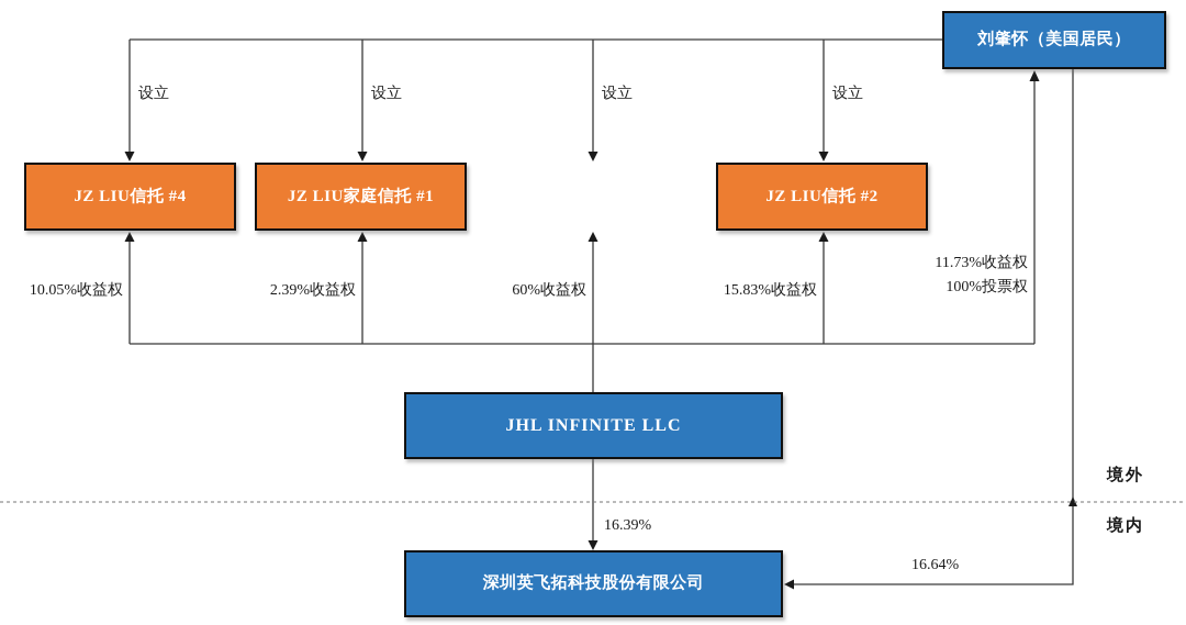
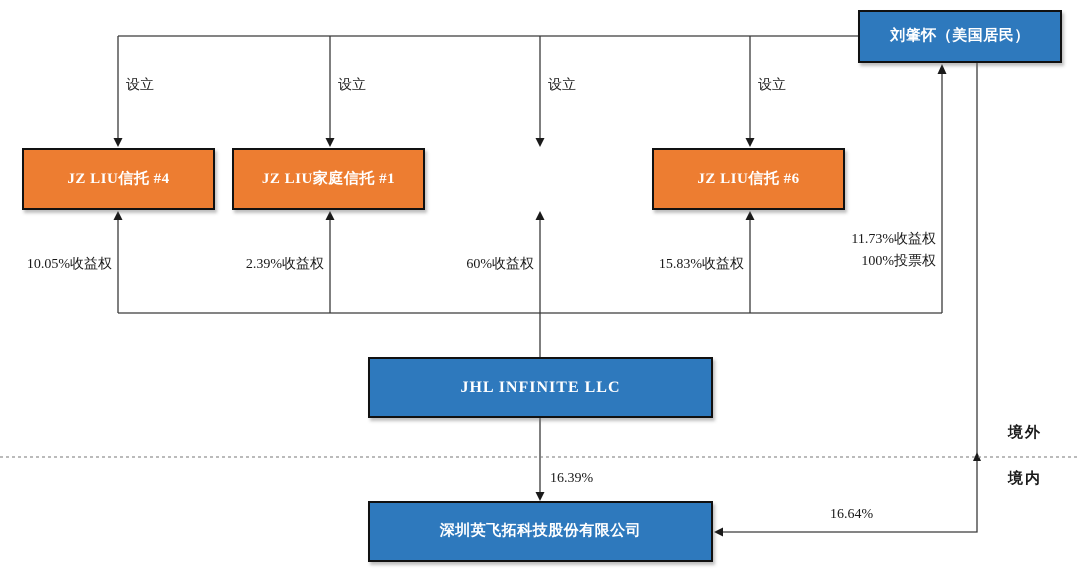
  刘肇怀（美国居民）
  JZ LIU信托 #4
  JZ LIU家庭信托 #1
- JZ LIU信托 #2
+ JZ LIU信托 #6
  JHL INFINITE LLC
  深圳英飞拓科技股份有限公司
  设立
  设立
  设立
  设立
  10.05%收益权
  2.39%收益权
  60%收益权
  15.83%收益权
  11.73%收益权
  100%投票权
  16.39%
  16.64%
  境外
  境内
